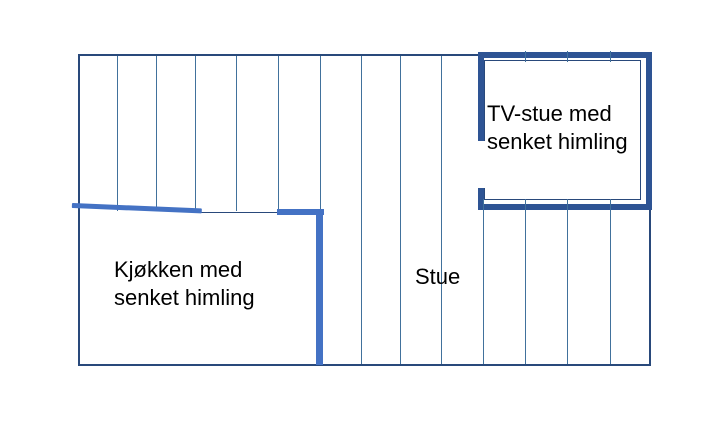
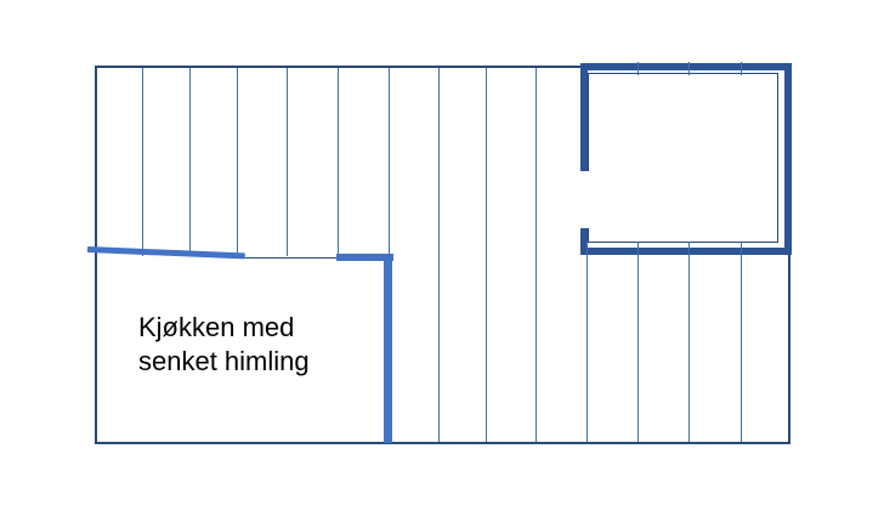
  Kjøkken med senket himling
- Stue
- TV-stue med senket himling
